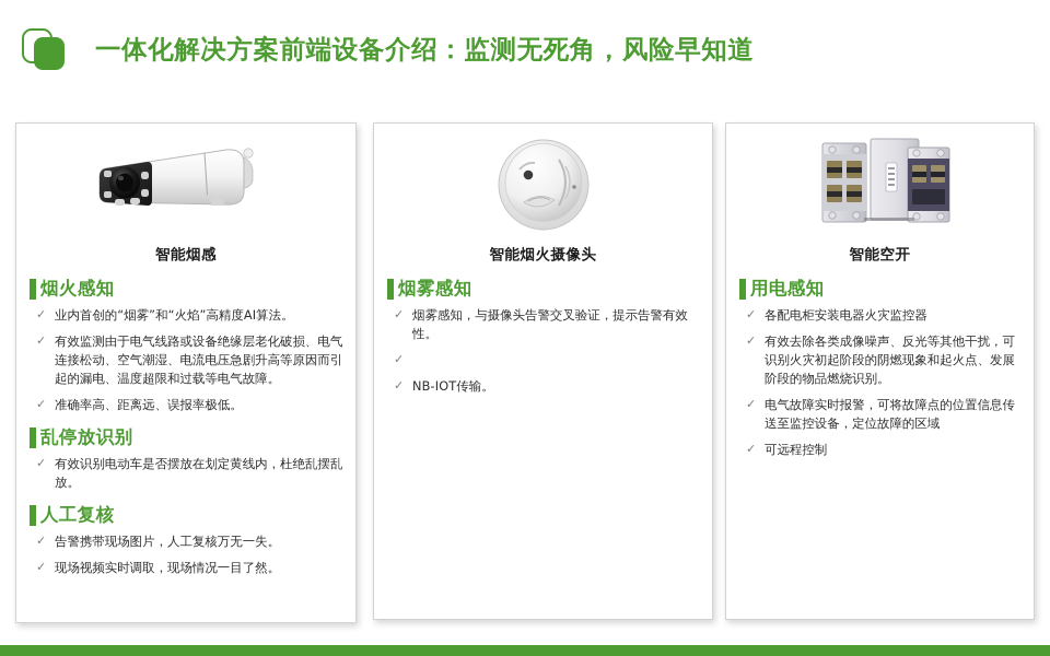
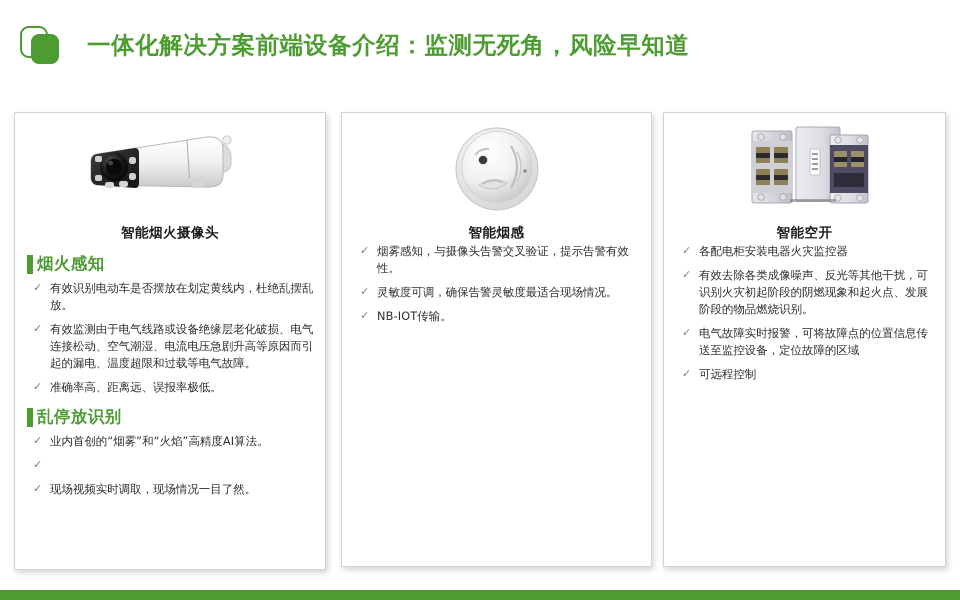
  一体化解决方案前端设备介绍：监测无死角，风险早知道
- 智能烟感
+ 智能烟火摄像头
  烟火感知
  ✓
- 业内首创的“烟雾”和“火焰”高精度AI算法。
+ 有效识别电动车是否摆放在划定黄线内，杜绝乱摆乱放。
  ✓
  有效监测由于电气线路或设备绝缘层老化破损、电气连接松动、空气潮湿、电流电压急剧升高等原因而引起的漏电、温度超限和过载等电气故障。
  ✓
  准确率高、距离远、误报率极低。
  乱停放识别
  ✓
- 有效识别电动车是否摆放在划定黄线内，杜绝乱摆乱放。
+ 业内首创的“烟雾”和“火焰”高精度AI算法。
- 人工复核
  ✓
- 告警携带现场图片，人工复核万无一失。
  ✓
  现场视频实时调取，现场情况一目了然。
- 智能烟火摄像头
+ 智能烟感
- 烟雾感知
  ✓
  烟雾感知，与摄像头告警交叉验证，提示告警有效性。
  ✓
+ 灵敏度可调，确保告警灵敏度最适合现场情况。
  ✓
  NB-IOT传输。
  智能空开
- 用电感知
  ✓
  各配电柜安装电器火灾监控器
  ✓
  有效去除各类成像噪声、反光等其他干扰，可识别火灾初起阶段的阴燃现象和起火点、发展阶段的物品燃烧识别。
  ✓
  电气故障实时报警，可将故障点的位置信息传送至监控设备，定位故障的区域
  ✓
  可远程控制
